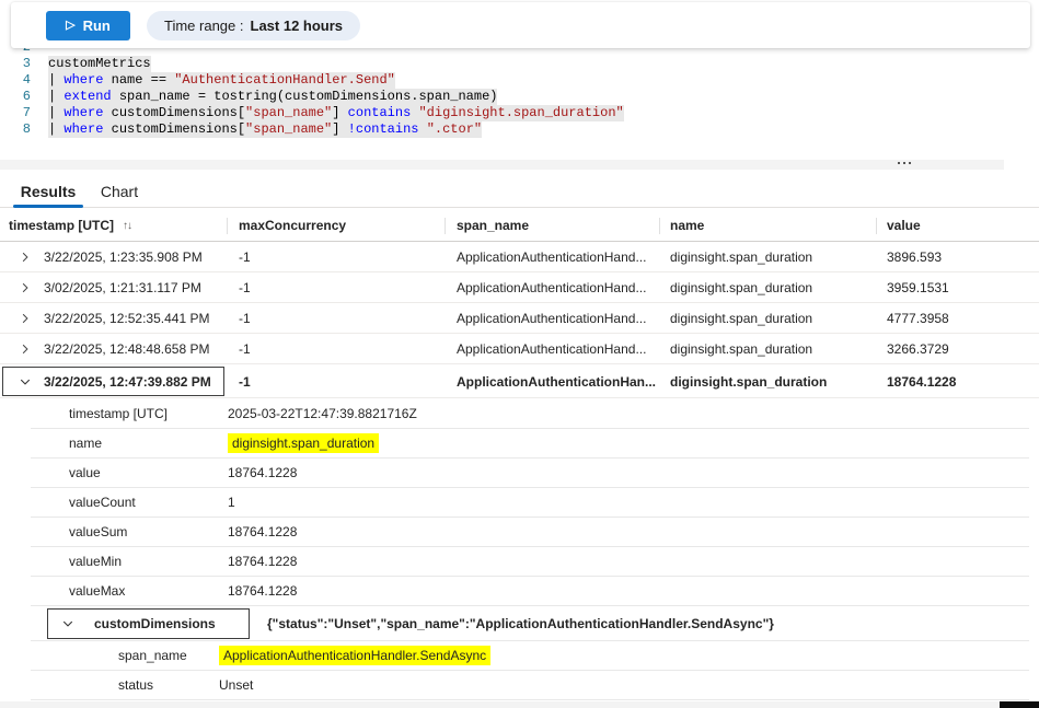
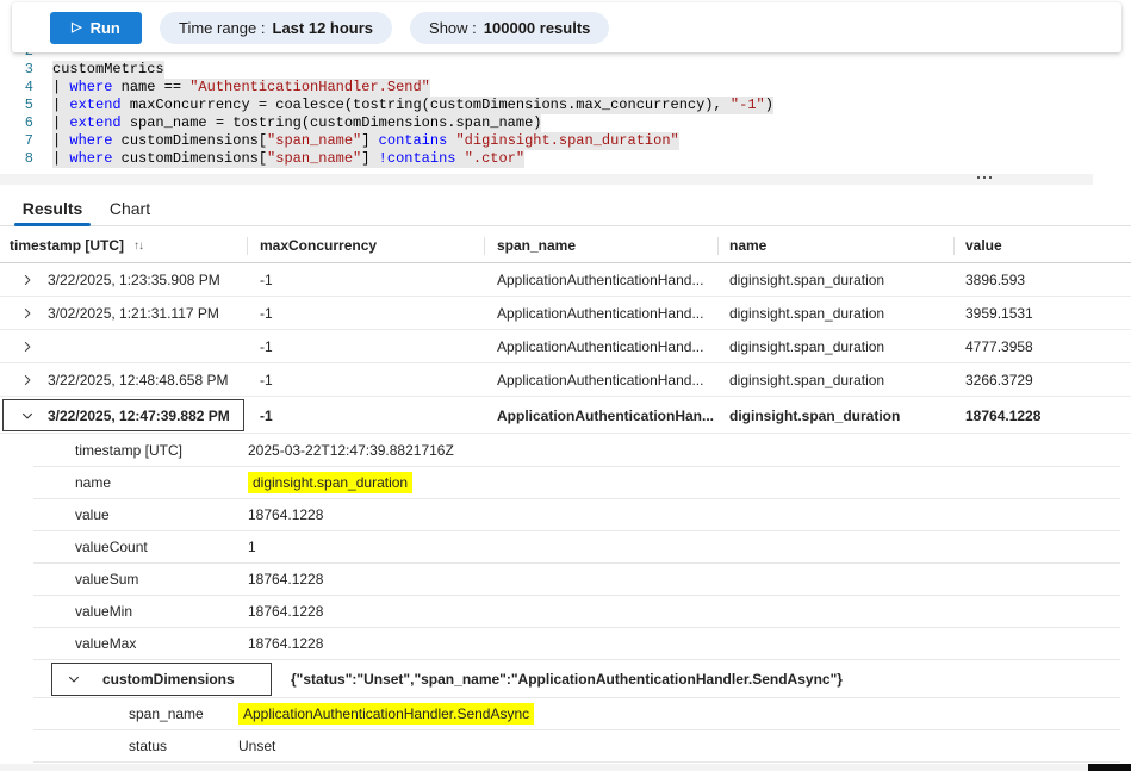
  ▷
  Run
  Time range :
  Last 12 hours
+ Show :
+ 100000 results
  3
  customMetrics
  4
  | where name == "AuthenticationHandler.Send"
+ 5
+ | extend maxConcurrency = coalesce(tostring(customDimensions.max_concurrency), "-1")
  6
  | extend span_name = tostring(customDimensions.span_name)
  7
  | where customDimensions["span_name"] contains "diginsight.span_duration"
  8
  | where customDimensions["span_name"] !contains ".ctor"
  Results
  Chart
  timestamp [UTC]
  ↑↓
  maxConcurrency
  span_name
  name
  value
  3/22/2025, 1:23:35.908 PM
  -1
  ApplicationAuthenticationHand...
  diginsight.span_duration
  3896.593
  3/02/2025, 1:21:31.117 PM
  -1
  ApplicationAuthenticationHand...
  diginsight.span_duration
  3959.1531
- 3/22/2025, 12:52:35.441 PM
  -1
  ApplicationAuthenticationHand...
  diginsight.span_duration
  4777.3958
  3/22/2025, 12:48:48.658 PM
  -1
  ApplicationAuthenticationHand...
  diginsight.span_duration
  3266.3729
  3/22/2025, 12:47:39.882 PM
  -1
  ApplicationAuthenticationHan...
  diginsight.span_duration
  18764.1228
  timestamp [UTC]
  2025-03-22T12:47:39.8821716Z
  name
  diginsight.span_duration
  value
  18764.1228
  valueCount
  1
  valueSum
  18764.1228
  valueMin
  18764.1228
  valueMax
  18764.1228
  customDimensions
  {"status":"Unset","span_name":"ApplicationAuthenticationHandler.SendAsync"}
  span_name
  ApplicationAuthenticationHandler.SendAsync
  status
  Unset
